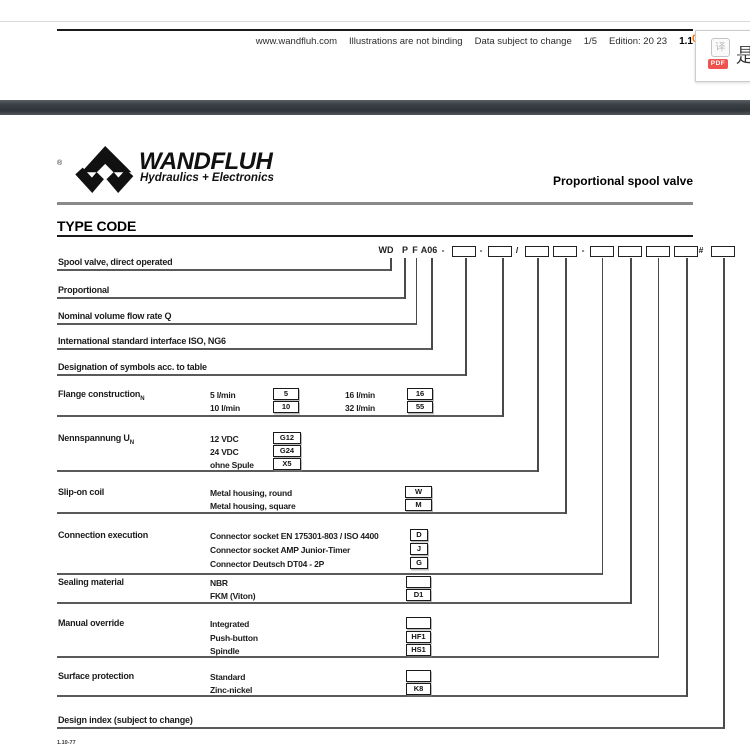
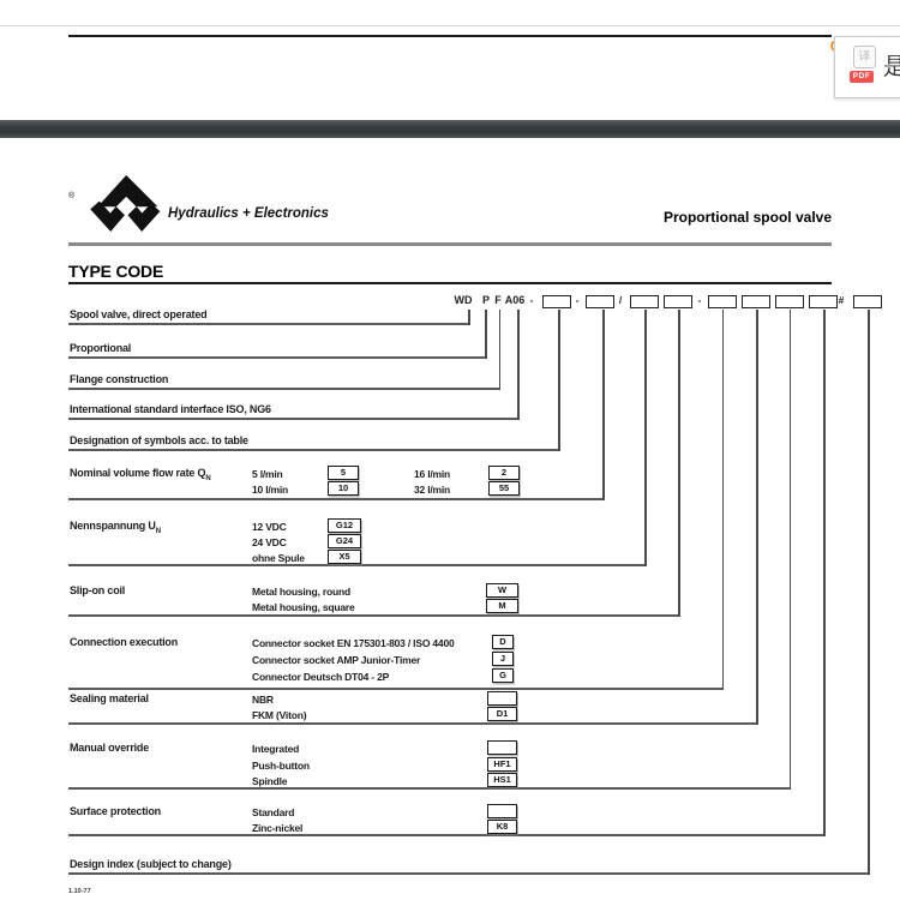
- www.wandfluh.com
- Illustrations are not binding
- Data subject to change
- 1/5
- Edition: 20 23
- 1.1
  译
  是
- WANDFLUH
  Hydraulics + Electronics
  Proportional spool valve
  TYPE CODE
  WD
  P
  F
  A06
  -
  -
  /
  -
  #
  Spool valve, direct operated
  Proportional
- Nominal volume flow rate Q
+ Flange construction
  International standard interface ISO, NG6
  Designation of symbols acc. to table
- Flange construction
+ Nominal volume flow rate Q
  5 l/min
  5
  10 l/min
  10
  16 l/min
- 16
+ 2
  32 l/min
  55
  Nennspannung U
  12 VDC
  G12
  24 VDC
  G24
  ohne Spule
  X5
  Slip-on coil
  Metal housing, round
  W
  Metal housing, square
  M
  Connection execution
  Connector socket EN 175301-803 / ISO 4400
  D
  Connector socket AMP Junior-Timer
  J
  Connector Deutsch DT04 - 2P
  G
  Sealing material
  NBR
  FKM (Viton)
  D1
  Manual override
  Integrated
  Push-button
  HF1
  Spindle
  HS1
  Surface protection
  Standard
  Zinc-nickel
  K8
  Design index (subject to change)
